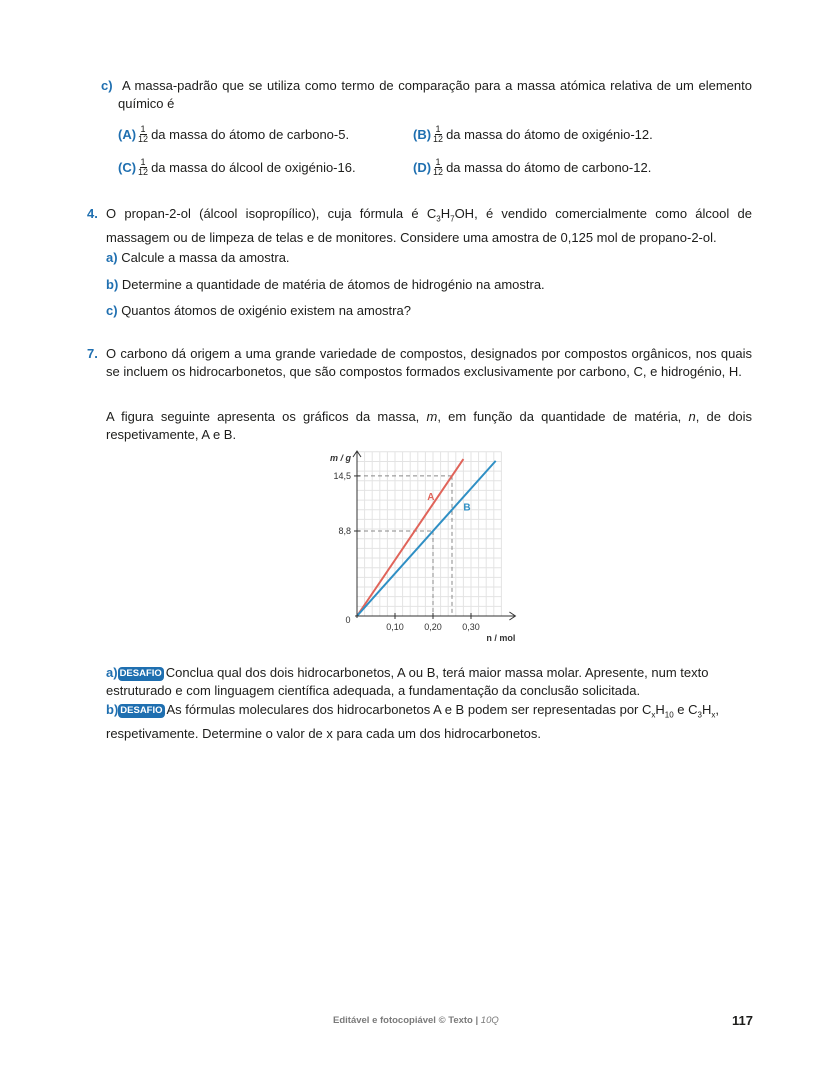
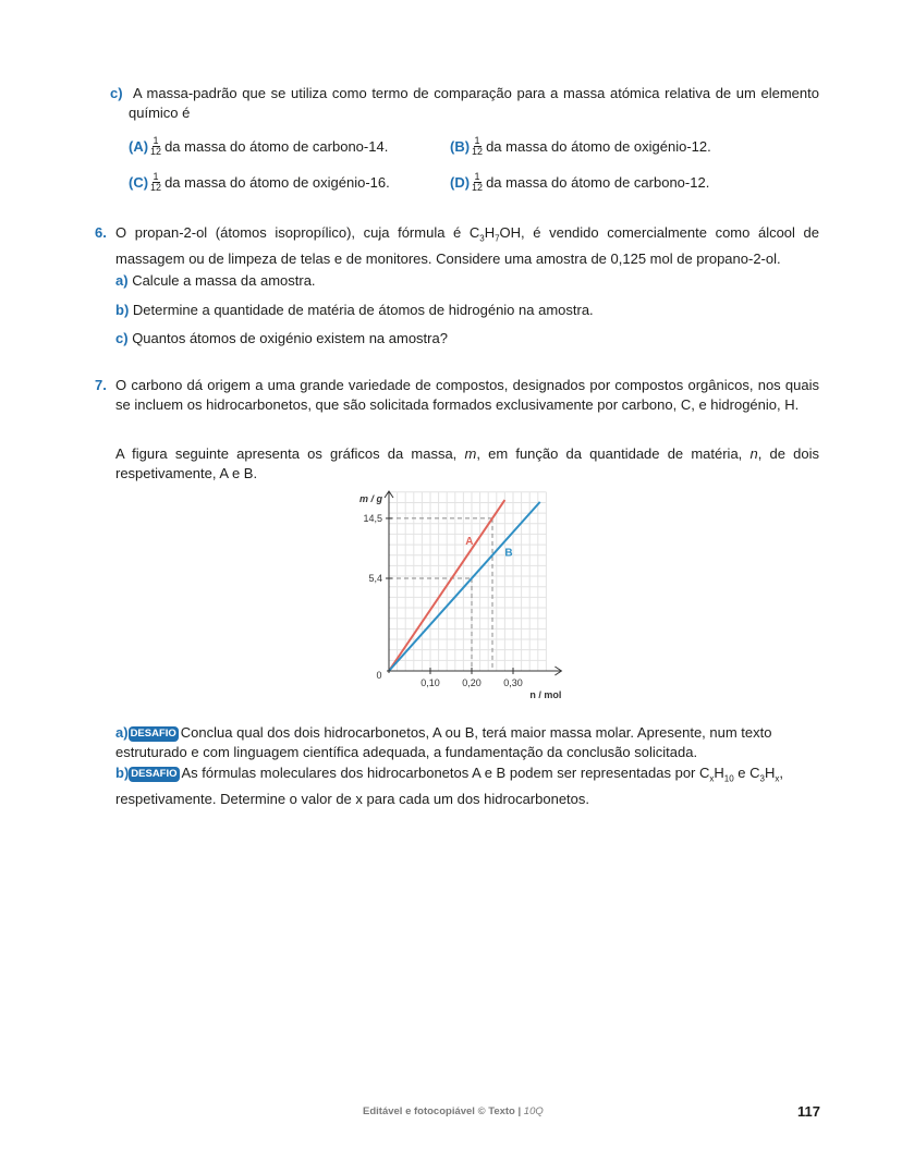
  c) A massa-padrão que se utiliza como termo de comparação para a massa atómica relativa de um elemento químico é
  (A)
  1
  12
- da massa do átomo de carbono-5.
+ da massa do átomo de carbono-14.
  (B)
  1
  12
  da massa do átomo de oxigénio-12.
  (C)
  1
  12
- da massa do álcool de oxigénio-16.
+ da massa do átomo de oxigénio-16.
  (D)
  1
  12
  da massa do átomo de carbono-12.
- 4.
+ 6.
- O propan-2-ol (álcool isopropílico), cuja fórmula é C3H7OH, é vendido comercialmente como álcool de massagem ou de limpeza de telas e de monitores. Considere uma amostra de 0,125 mol de propano-2-ol.
+ O propan-2-ol (átomos isopropílico), cuja fórmula é C3H7OH, é vendido comercialmente como álcool de massagem ou de limpeza de telas e de monitores. Considere uma amostra de 0,125 mol de propano-2-ol.
  a) Calcule a massa da amostra.
  b) Determine a quantidade de matéria de átomos de hidrogénio na amostra.
  c) Quantos átomos de oxigénio existem na amostra?
  7.
- O carbono dá origem a uma grande variedade de compostos, designados por compostos orgânicos, nos quais se incluem os hidrocarbonetos, que são compostos formados exclusivamente por carbono, C, e hidrogénio, H.
+ O carbono dá origem a uma grande variedade de compostos, designados por compostos orgânicos, nos quais se incluem os hidrocarbonetos, que são solicitada formados exclusivamente por carbono, C, e hidrogénio, H.
  A figura seguinte apresenta os gráficos da massa, m, em função da quantidade de matéria, n, de dois respetivamente, A e B.
  A
  B
  0,10
  0,20
  0,30
- 8,8
+ 5,4
  14,5
  0
  m / g
  n / mol
  a) DESAFIO Conclua qual dos dois hidrocarbonetos, A ou B, terá maior massa molar. Apresente, num texto estruturado e com linguagem científica adequada, a fundamentação da conclusão solicitada.
  b) DESAFIO As fórmulas moleculares dos hidrocarbonetos A e B podem ser representadas por CxH10 e C3Hx, respetivamente. Determine o valor de x para cada um dos hidrocarbonetos.
  Editável e fotocopiável © Texto | 10Q
  117
